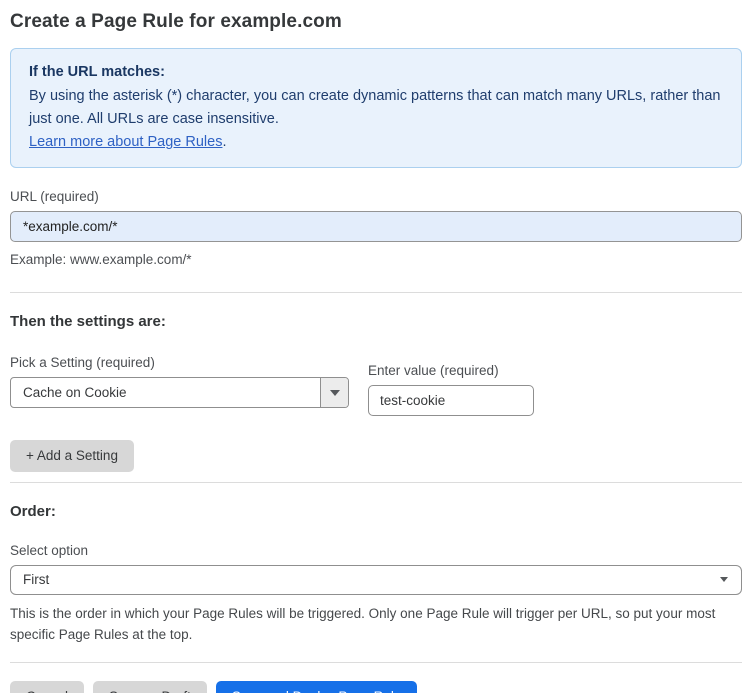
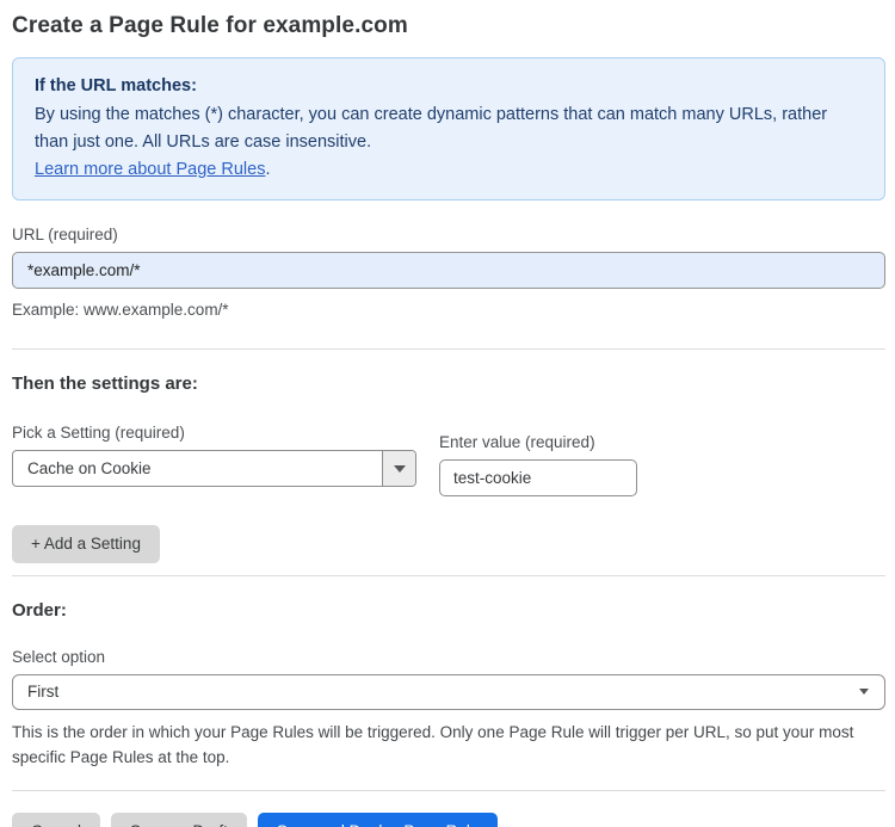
  Create a Page Rule for example.com
  If the URL matches:
- By using the asterisk (*) character, you can create dynamic patterns that can match many URLs, rather than just one. All URLs are case insensitive.
+ By using the matches (*) character, you can create dynamic patterns that can match many URLs, rather than just one. All URLs are case insensitive.
  Learn more about Page Rules.
  URL (required)
  *example.com/*
  Example: www.example.com/*
  Then the settings are:
  Pick a Setting (required)
  Cache on Cookie
  Enter value (required)
  test-cookie
  + Add a Setting
  Order:
  Select option
  First
  This is the order in which your Page Rules will be triggered. Only one Page Rule will trigger per URL, so put your most specific Page Rules at the top.
